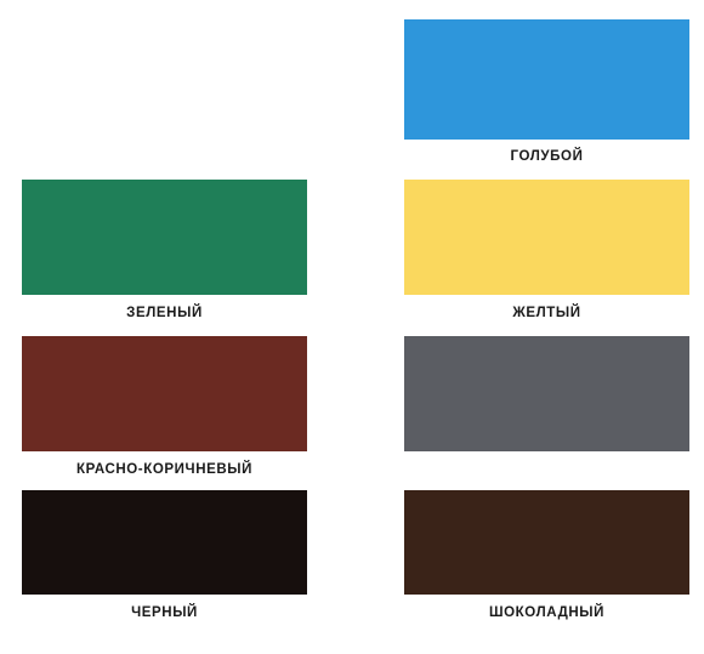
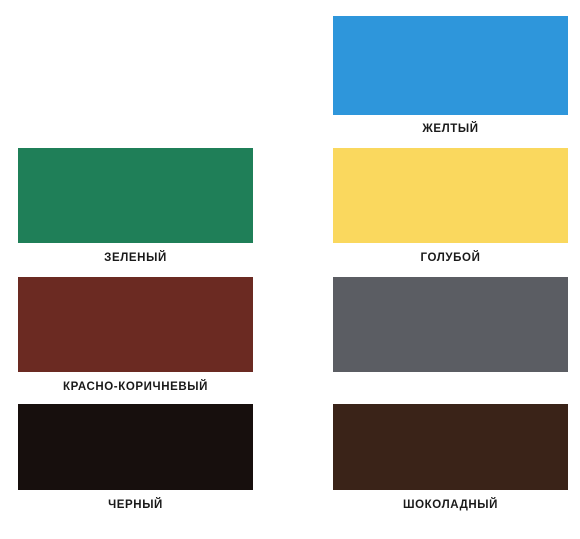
- ГОЛУБОЙ
+ ЖЕЛТЫЙ
  ЗЕЛЕНЫЙ
- ЖЕЛТЫЙ
+ ГОЛУБОЙ
  КРАСНО-КОРИЧНЕВЫЙ
  ЧЕРНЫЙ
  ШОКОЛАДНЫЙ
